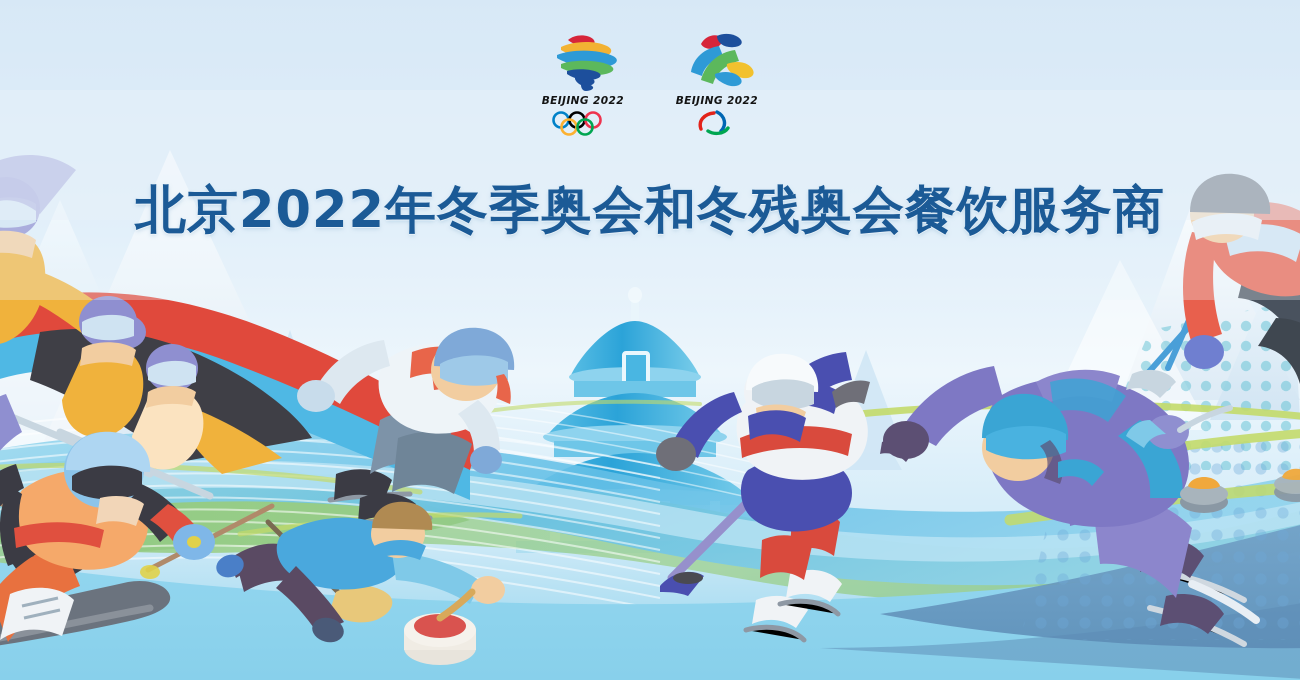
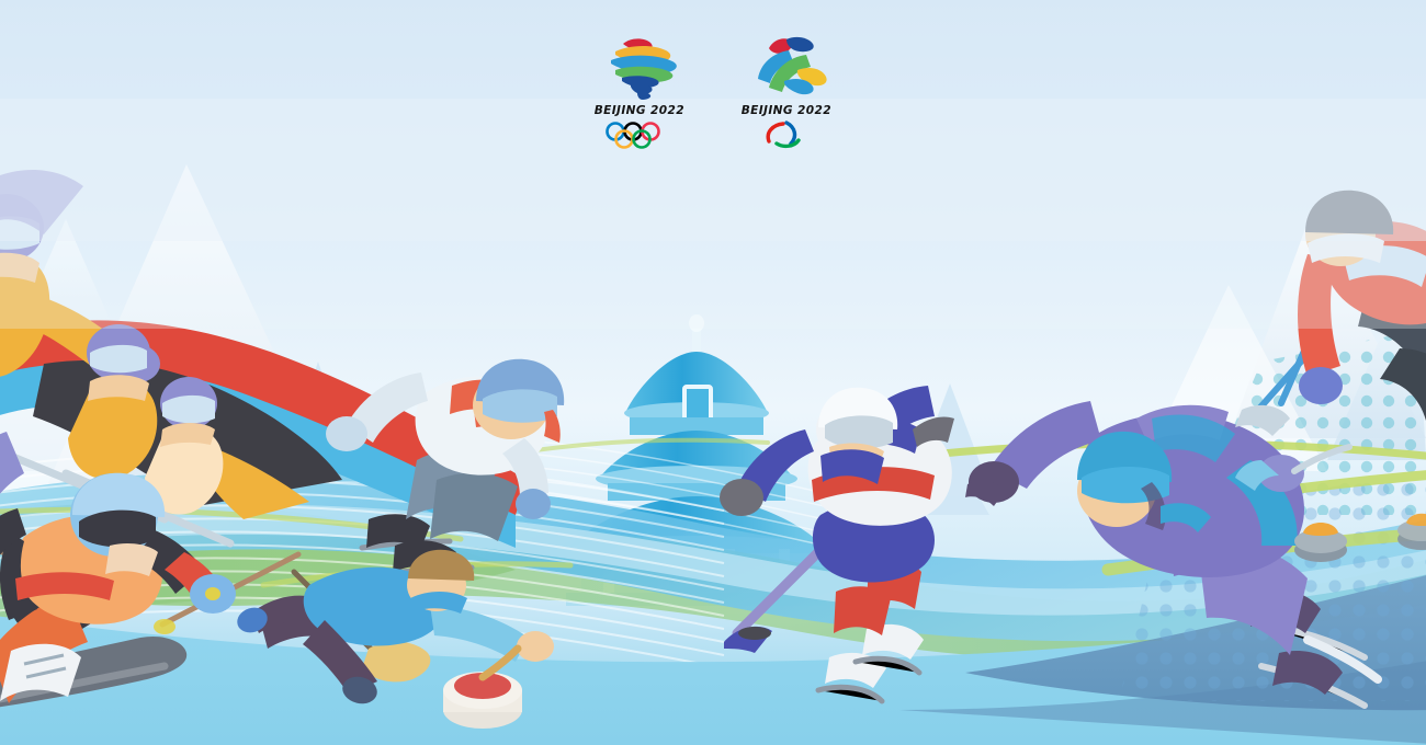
  BEIJING 2022
  BEIJING 2022
- 北京2022年冬季奥会和冬残奥会餐饮服务商
